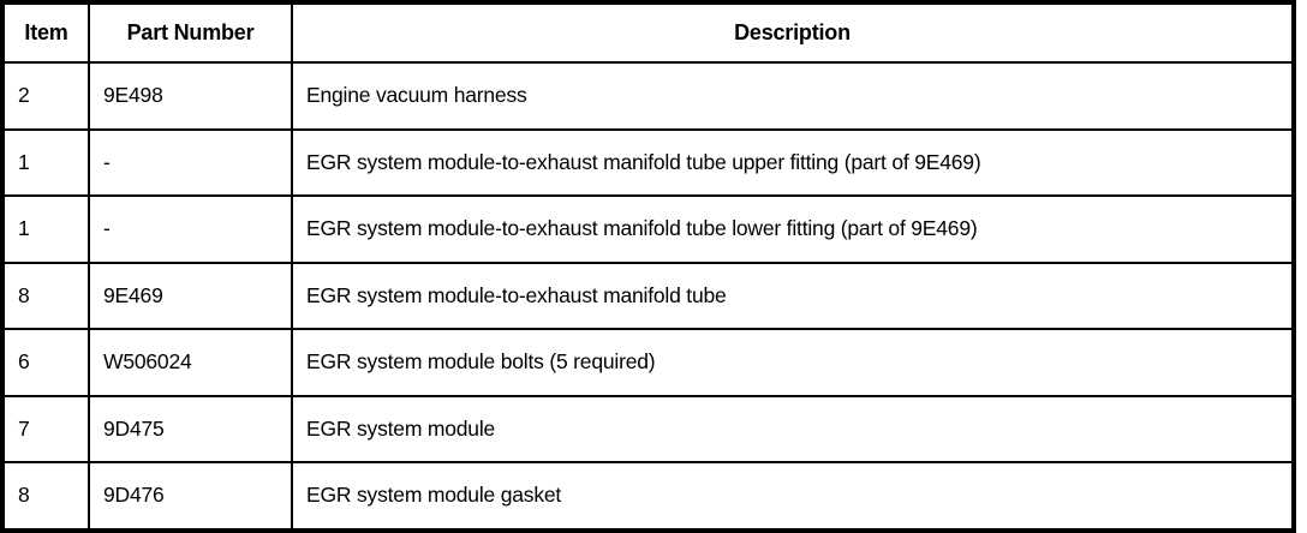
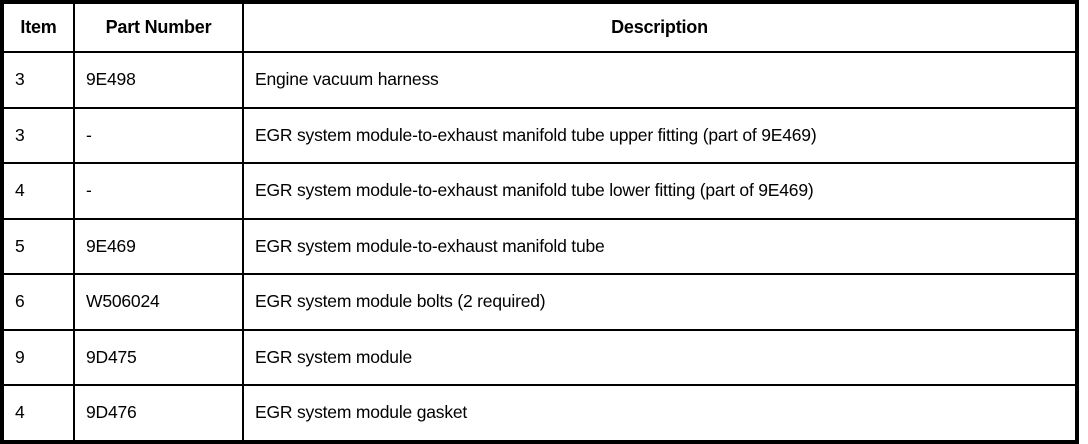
  Item	Part Number	Description
- 2	9E498	Engine vacuum harness
+ 3	9E498	Engine vacuum harness
- 1	-	EGR system module-to-exhaust manifold tube upper fitting (part of 9E469)
+ 3	-	EGR system module-to-exhaust manifold tube upper fitting (part of 9E469)
- 1	-	EGR system module-to-exhaust manifold tube lower fitting (part of 9E469)
+ 4	-	EGR system module-to-exhaust manifold tube lower fitting (part of 9E469)
- 8	9E469	EGR system module-to-exhaust manifold tube
+ 5	9E469	EGR system module-to-exhaust manifold tube
- 6	W506024	EGR system module bolts (5 required)
+ 6	W506024	EGR system module bolts (2 required)
- 7	9D475	EGR system module
+ 9	9D475	EGR system module
- 8	9D476	EGR system module gasket
+ 4	9D476	EGR system module gasket
